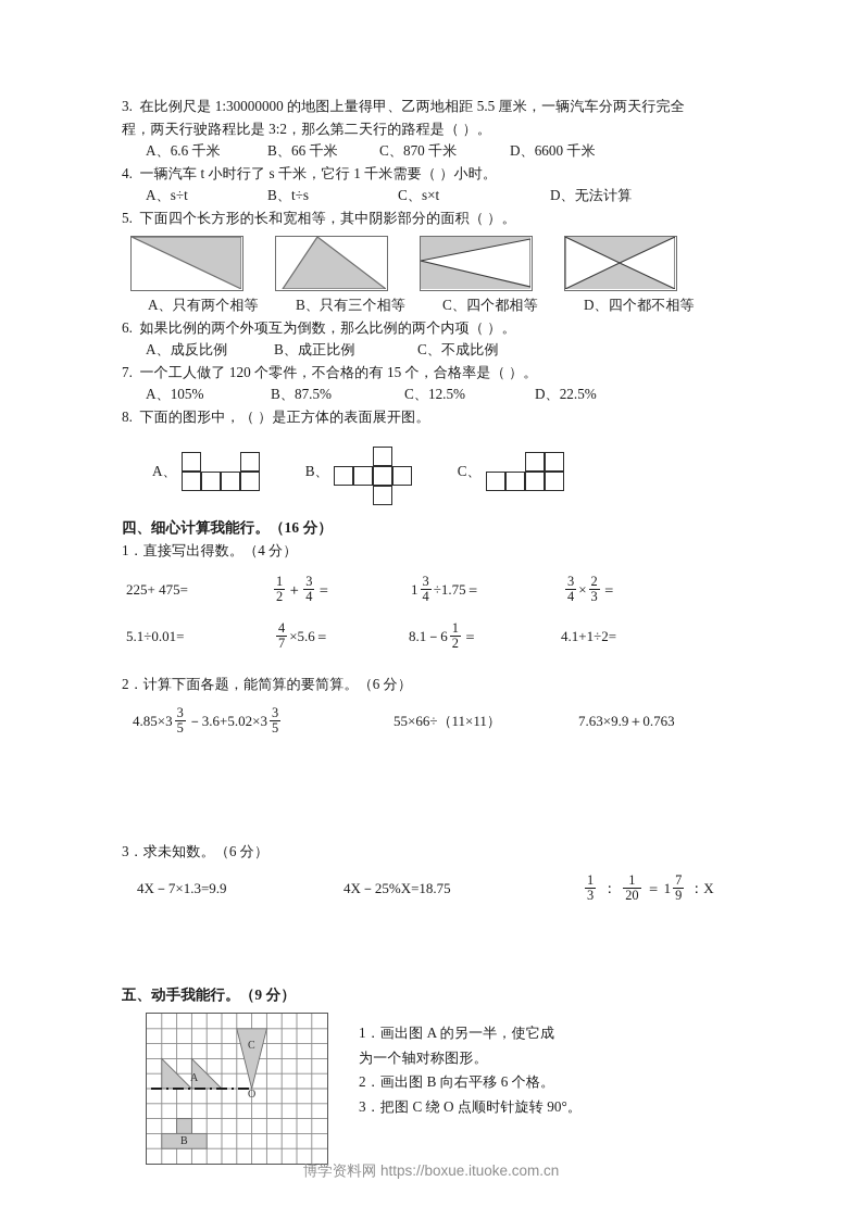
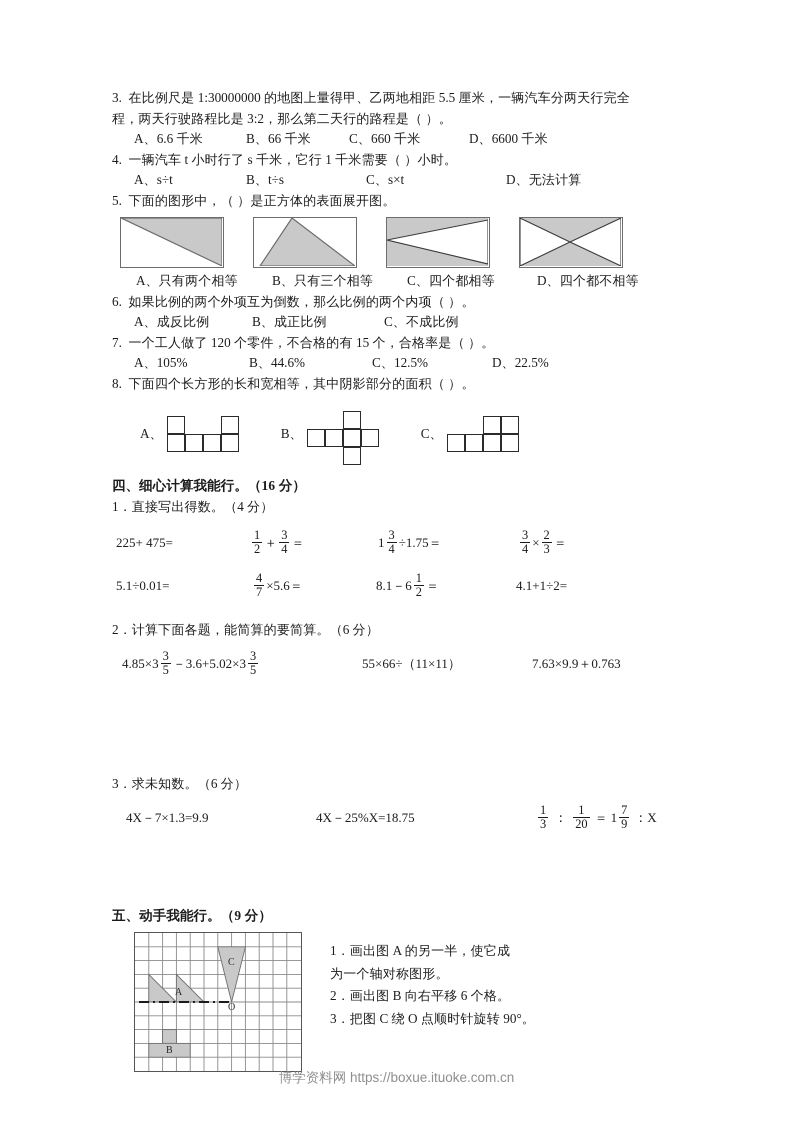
  3. 在比例尺是 1:30000000 的地图上量得甲、乙两地相距 5.5 厘米，一辆汽车分两天行完全
  程，两天行驶路程比是 3:2，那么第二天行的路程是（ ）。
  A、6.6 千米
  B、66 千米
- C、870 千米
+ C、660 千米
  D、6600 千米
  4. 一辆汽车 t 小时行了 s 千米，它行 1 千米需要（ ）小时。
  A、s÷t
  B、t÷s
  C、s×t
  D、无法计算
- 5. 下面四个长方形的长和宽相等，其中阴影部分的面积（ ）。
+ 5. 下面的图形中，（ ）是正方体的表面展开图。
  A、只有两个相等
  B、只有三个相等
  C、四个都相等
  D、四个都不相等
  6. 如果比例的两个外项互为倒数，那么比例的两个内项（ ）。
  A、成反比例
  B、成正比例
  C、不成比例
  7. 一个工人做了 120 个零件，不合格的有 15 个，合格率是（ ）。
  A、105%
- B、87.5%
+ B、44.6%
  C、12.5%
  D、22.5%
- 8. 下面的图形中，（ ）是正方体的表面展开图。
+ 8. 下面四个长方形的长和宽相等，其中阴影部分的面积（ ）。
  A、
  B、
  C、
  四、细心计算我能行。（16 分）
  1．直接写出得数。（4 分）
  225+ 475=
  1
  2
  ＋
  3
  4
  ＝
  1
  3
  4
  ÷1.75＝
  3
  4
  ×
  2
  3
  ＝
  5.1÷0.01=
  4
  7
  ×5.6＝
  8.1－6
  1
  2
  ＝
  4.1+1÷2=
  2．计算下面各题，能简算的要简算。（6 分）
  4.85×3
  3
  5
  －3.6+5.02×3
  3
  5
  55×66÷（11×11）
  7.63×9.9＋0.763
  3．求未知数。（6 分）
  4X－7×1.3=9.9
  4X－25%X=18.75
  1
  3
  ：
  1
  20
  ＝
  1
  7
  9
  ：X
  五、动手我能行。（9 分）
  A
  B
  C
  O
  1．画出图 A 的另一半，使它成
  为一个轴对称图形。
  2．画出图 B 向右平移 6 个格。
  3．把图 C 绕 O 点顺时针旋转 90°。
  博学资料网 https://boxue.ituoke.com.cn
